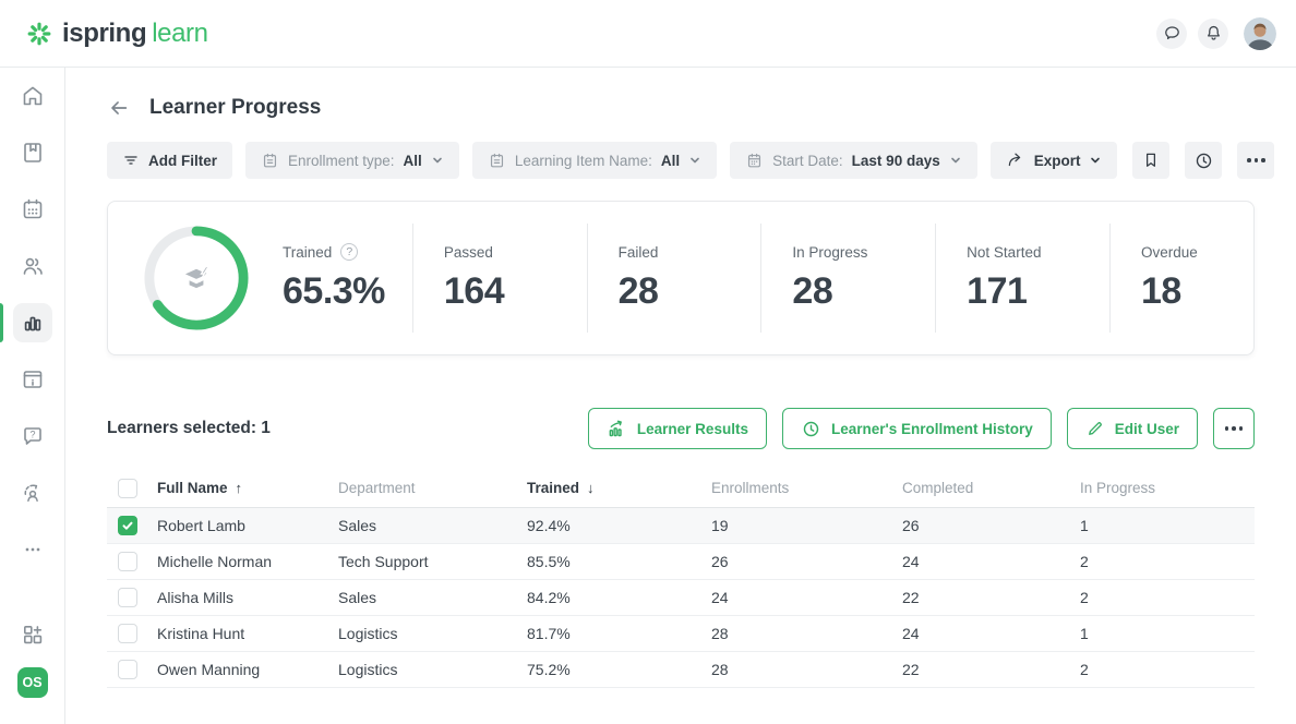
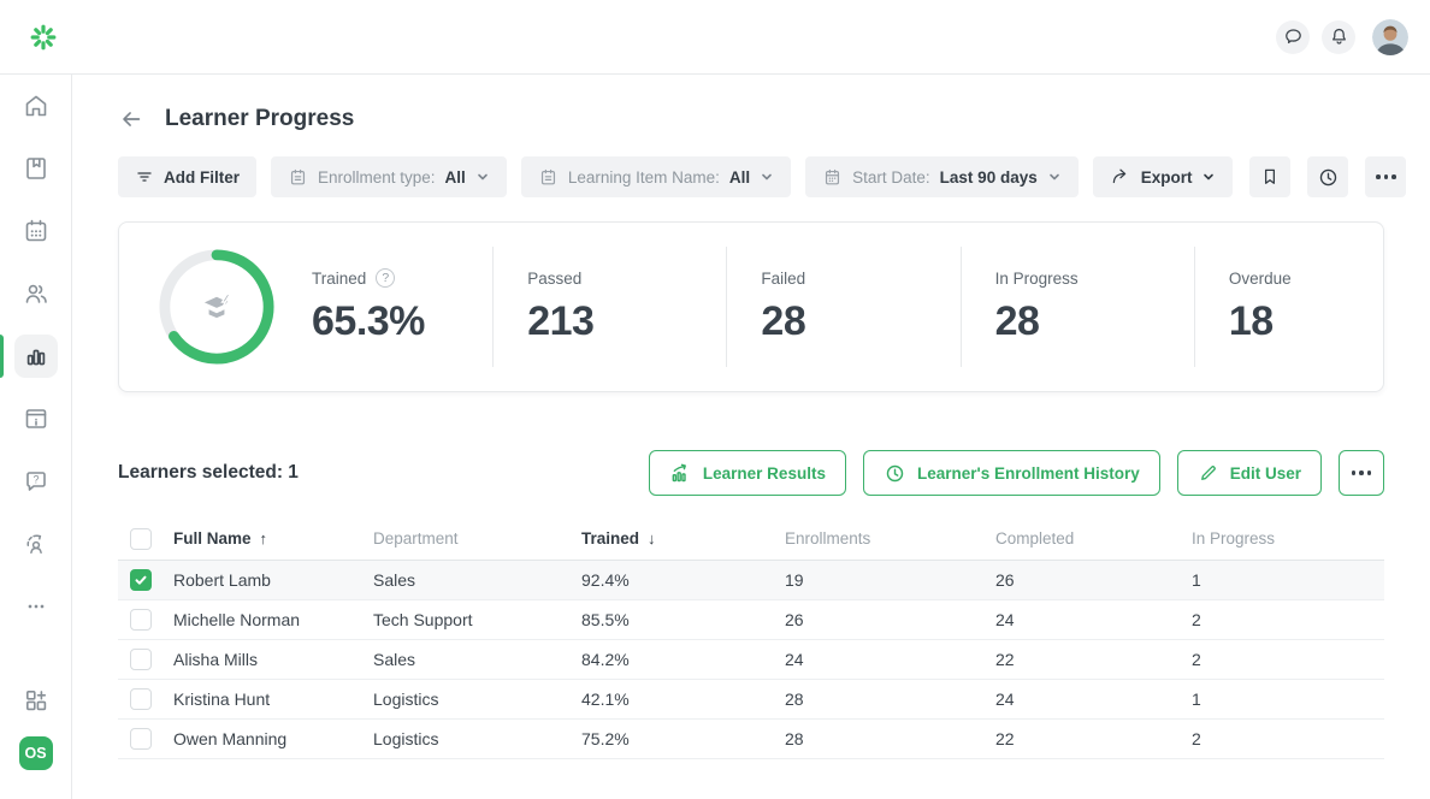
- ispring learn
  ?
  OS
  Learner Progress
  Add Filter
  Enrollment type:
  All
  Learning Item Name:
  All
  Start Date:
  Last 90 days
  Export
  Trained
  ?
  65.3%
  Passed
- 164
+ 213
  Failed
  28
  In Progress
  28
- Not Started
- 171
  Overdue
  18
  Learners selected: 1
  Learner Results
  Learner's Enrollment History
  Edit User
  Full Name ↑
  Department
  Trained ↓
  Enrollments
  Completed
  In Progress
  Robert Lamb
  Sales
  92.4%
  19
  26
  1
  Michelle Norman
  Tech Support
  85.5%
  26
  24
  2
  Alisha Mills
  Sales
  84.2%
  24
  22
  2
  Kristina Hunt
  Logistics
- 81.7%
+ 42.1%
  28
  24
  1
  Owen Manning
  Logistics
  75.2%
  28
  22
  2
